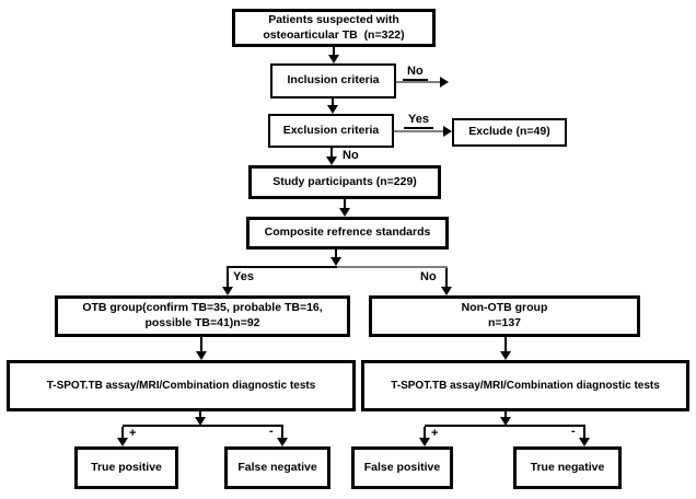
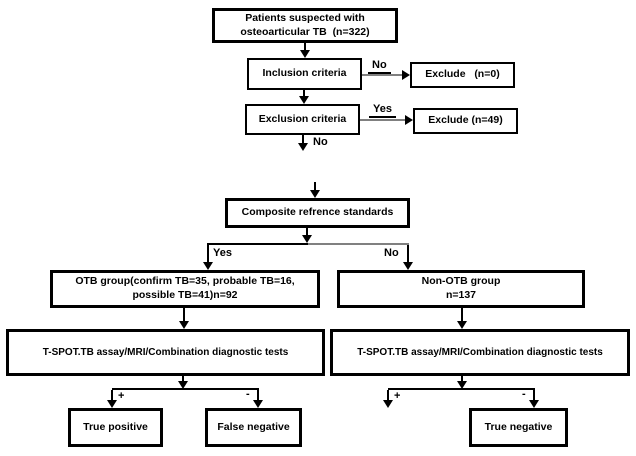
  Patients suspected with
  osteoarticular TB (n=322)
  Inclusion criteria
+ Exclude (n=0)
  Exclusion criteria
  Exclude (n=49)
- Study participants (n=229)
  Composite refrence standards
  OTB group(confirm TB=35, probable TB=16,
  possible TB=41)n=92
  Non-OTB group
  n=137
  T-SPOT.TB assay/MRI/Combination diagnostic tests
  T-SPOT.TB assay/MRI/Combination diagnostic tests
  True positive
  False negative
- False positive
  True negative
  No
  Yes
  No
  No
  Yes
  +
  -
  +
  -
